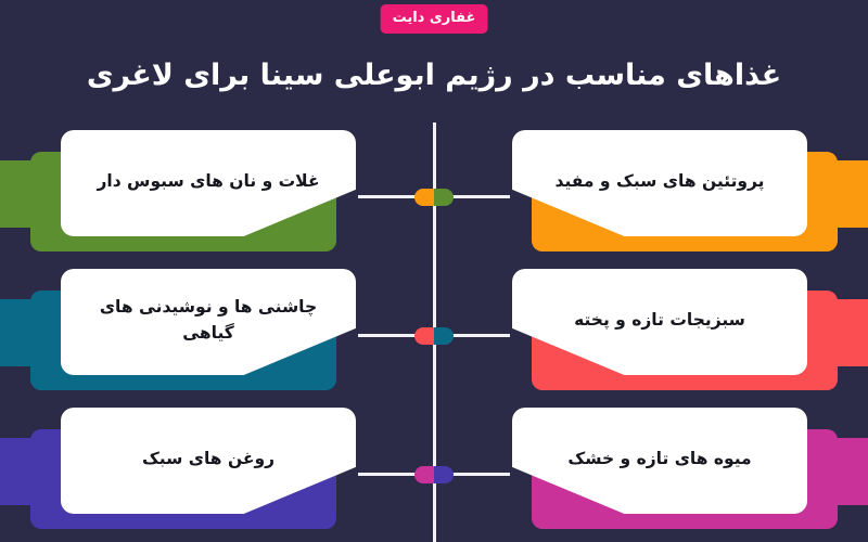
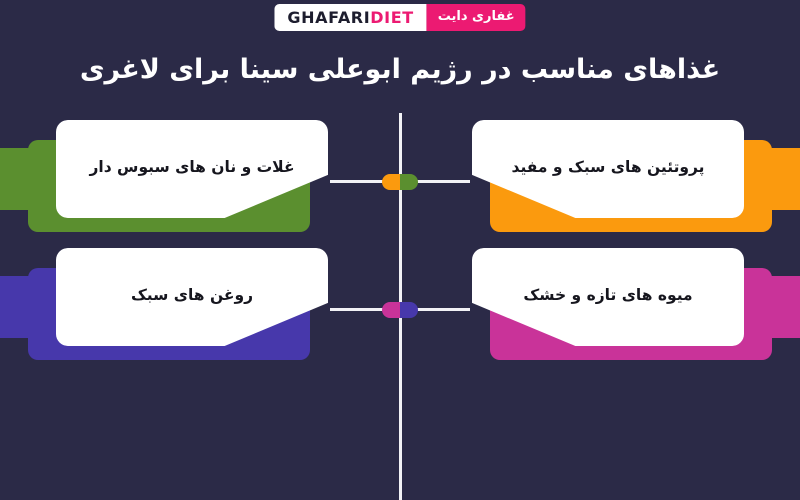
  غفاری دایت
+ GHAFARI
+ DIET
  غذاهای مناسب در رژیم ابوعلی سینا برای لاغری
  غلات و نان های سبوس دار
  پروتئین های سبک و مفید
- چاشنی ها و نوشیدنی های گیاهی
- سبزیجات تازه و پخته
  روغن های سبک
  میوه های تازه و خشک
